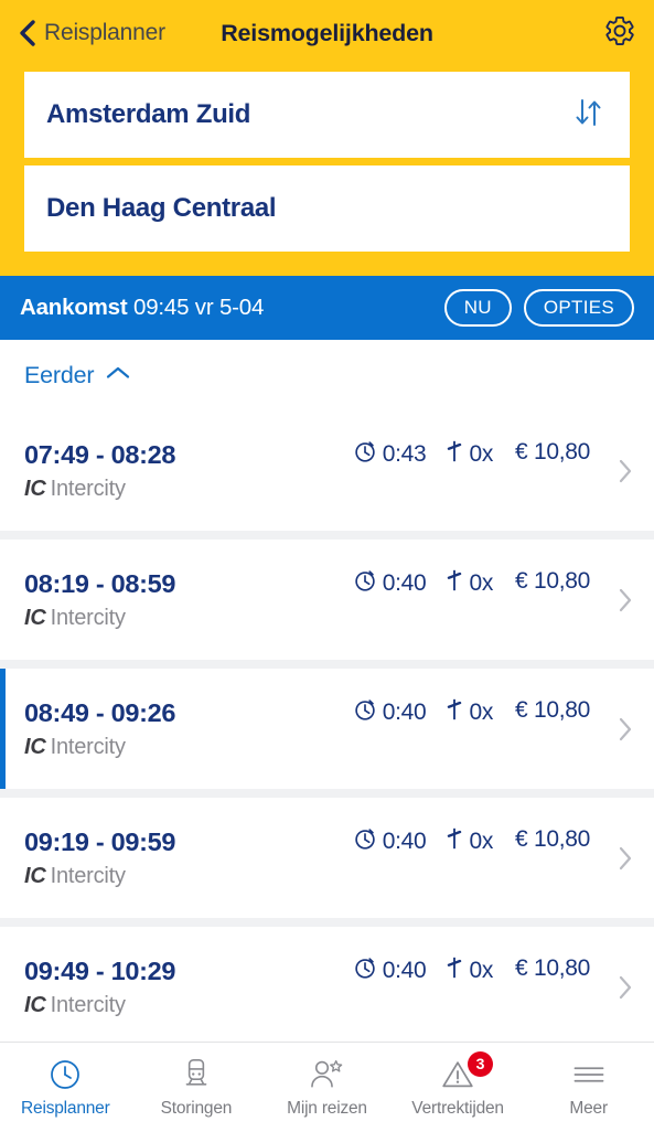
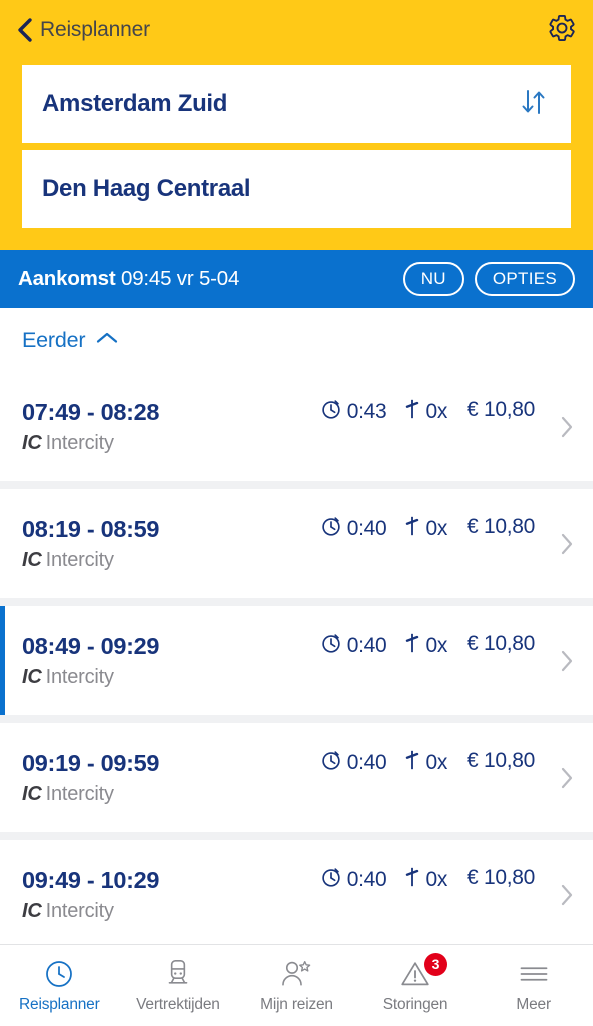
  Reisplanner
- Reismogelijkheden
  Amsterdam Zuid
  Den Haag Centraal
  Aankomst 09:45 vr 5-04
  NU
  OPTIES
  Eerder
  07:49 - 08:28
  IC Intercity
  0:43
  0x
  € 10,80
  08:19 - 08:59
  IC Intercity
  0:40
  0x
  € 10,80
- 08:49 - 09:26
+ 08:49 - 09:29
  IC Intercity
  0:40
  0x
  € 10,80
  09:19 - 09:59
  IC Intercity
  0:40
  0x
  € 10,80
  09:49 - 10:29
  IC Intercity
  0:40
  0x
  € 10,80
  Reisplanner
- Storingen
+ Vertrektijden
  Mijn reizen
  3
- Vertrektijden
+ Storingen
  Meer
